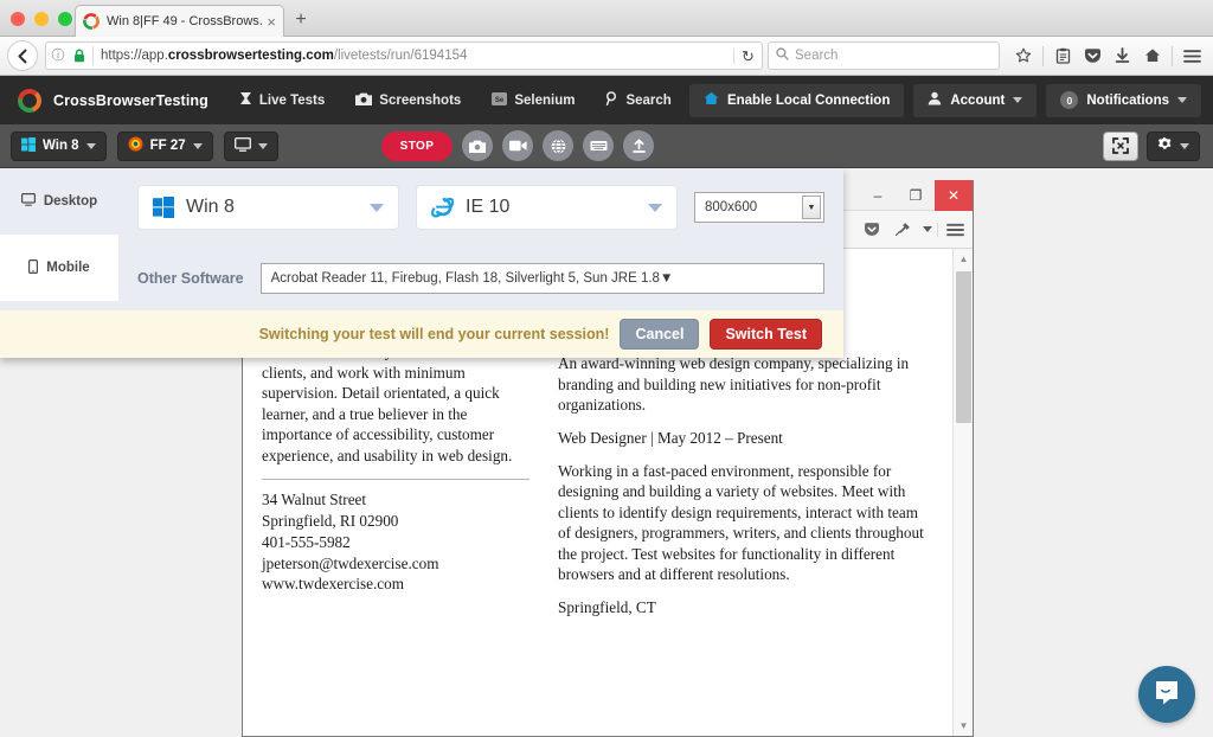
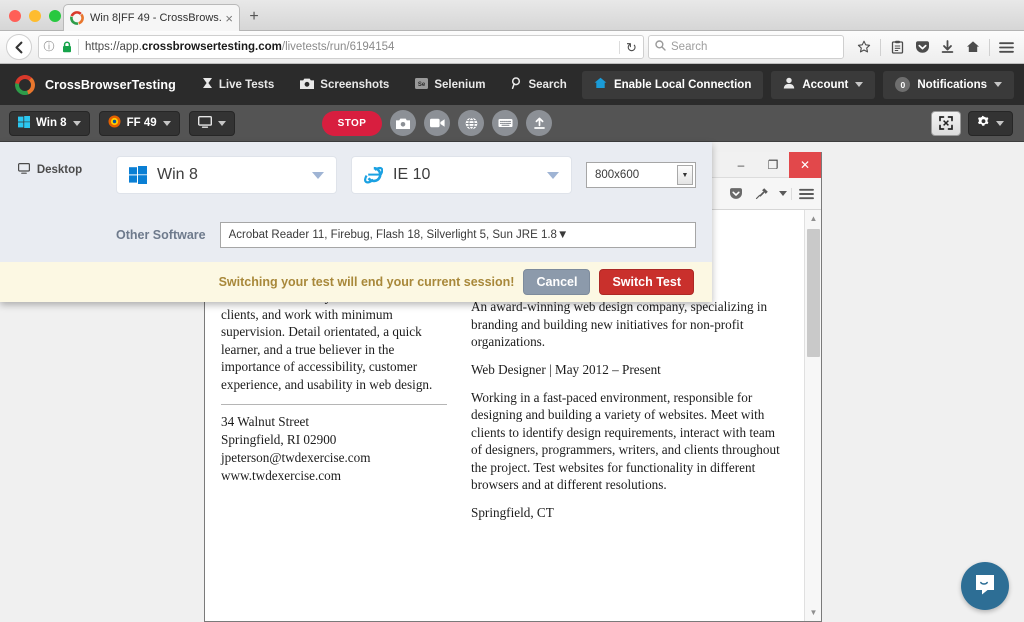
  Win 8|FF 49 - CrossBrows.
  ×
  +
  ⓘ
  https://app.crossbrowsertesting.com/livetests/run/6194154
  ↻
  Search
  CrossBrowserTesting
  Live Tests
  Screenshots
  Selenium
  Search
  Enable Local Connection
  Account
  0
  Notifications
  Win 8
- FF 27
+ FF 49
  STOP
  –
  ❐
  ✕
  34 Walnut Street
  Springfield, RI 02900
- 401-555-5982
  jpeterson@twdexercise.com
  www.twdexercise.com
  An award-winning web design company, specializing in branding and building new initiatives for non-profit organizations.
  Web Designer | May 2012 – Present
  Working in a fast-paced environment, responsible for designing and building a variety of websites. Meet with clients to identify design requirements, interact with team of designers, programmers, writers, and clients throughout the project. Test websites for functionality in different browsers and at different resolutions.
  Springfield, CT
  ▲
  ▼
  Desktop
- Mobile
  Win 8
  IE 10
  800x600
  Other Software
  Acrobat Reader 11, Firebug, Flash 18, Silverlight 5, Sun JRE 1.8
  ▼
  Switching your test will end your current session!
  Cancel
  Switch Test
